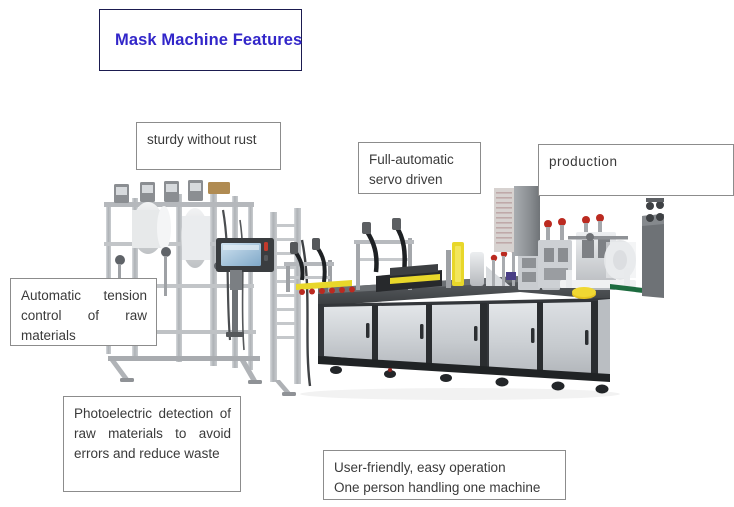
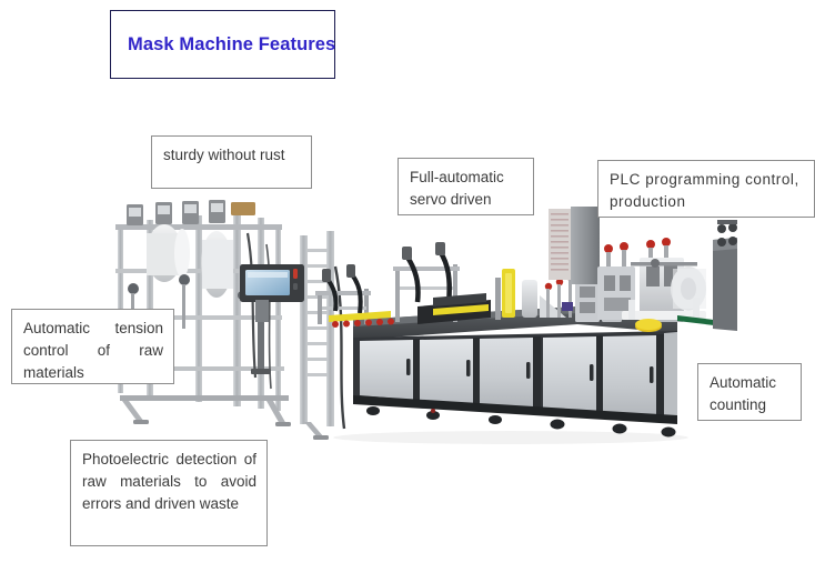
  Mask Machine Features
  sturdy without rust
  Full-automatic
  servo driven
+ PLC programming control,
  production
  Automatic tension control of raw materials
+ Automatic
+ counting
- Photoelectric detection of raw materials to avoid errors and reduce waste
+ Photoelectric detection of raw materials to avoid errors and driven waste
- User-friendly, easy operation
- One person handling one machine
